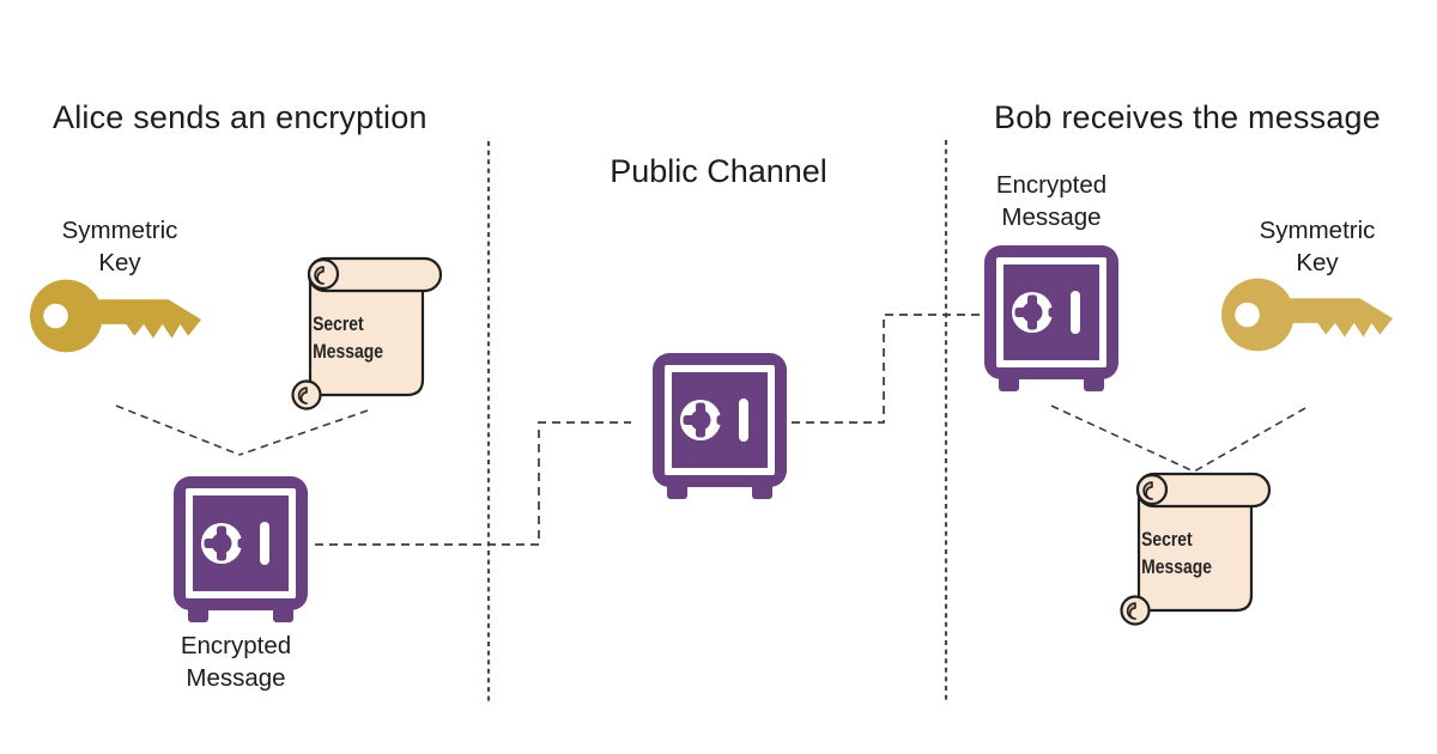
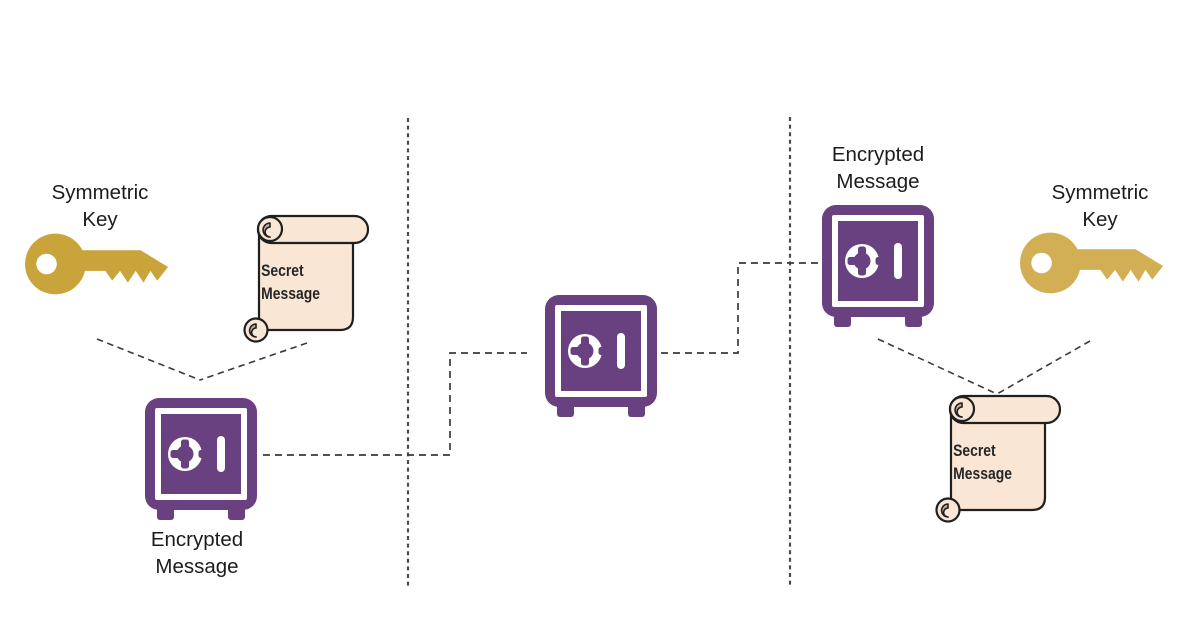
- Alice sends an encryption
- Public Channel
- Bob receives the message
  Symmetric
  Key
  Secret
  Message
  Encrypted
  Message
  Encrypted
  Message
  Symmetric
  Key
  Secret
  Message
